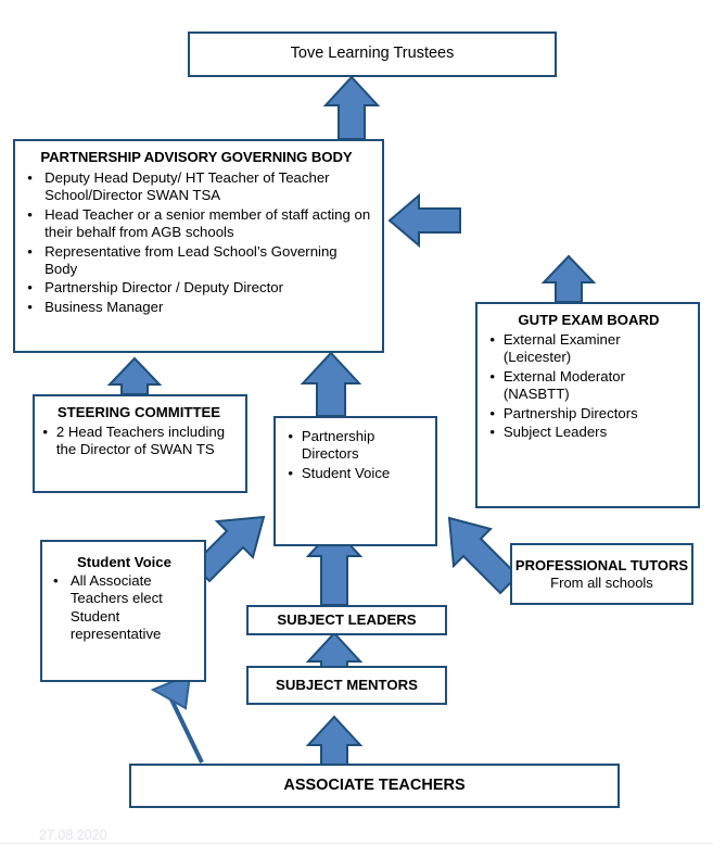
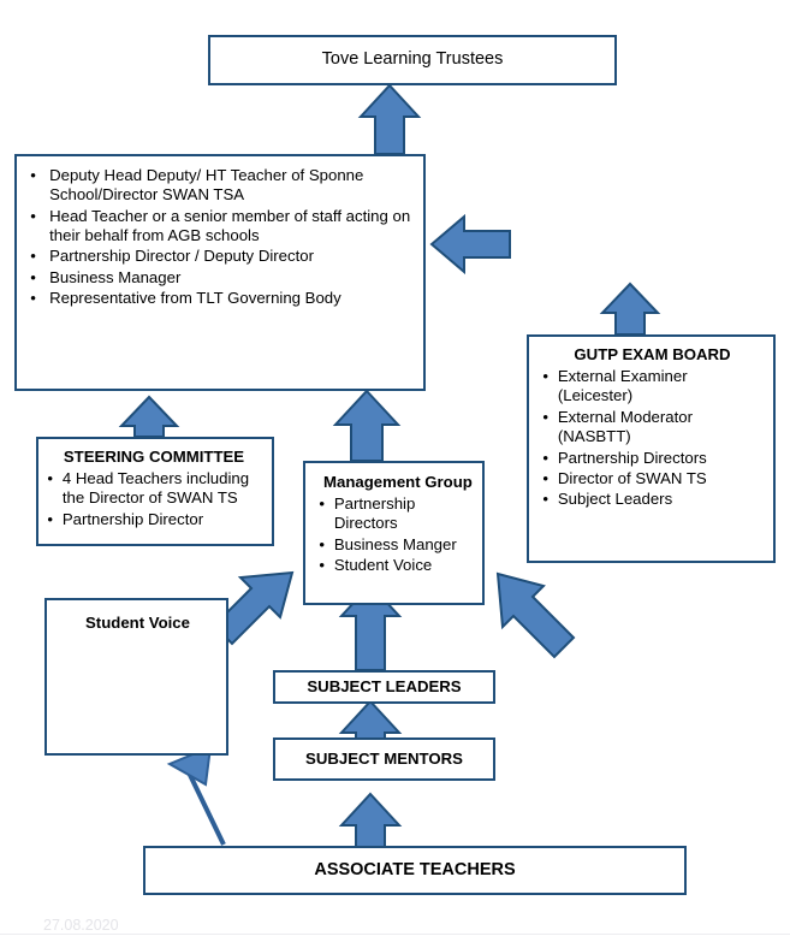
  Tove Learning Trustees
- PARTNERSHIP ADVISORY GOVERNING BODY
- Deputy Head Deputy/ HT Teacher of Teacher School/Director SWAN TSA
+ Deputy Head Deputy/ HT Teacher of Sponne School/Director SWAN TSA
  Head Teacher or a senior member of staff acting on their behalf from AGB schools
- Representative from Lead School’s Governing Body
  Partnership Director / Deputy Director
  Business Manager
+ Representative from TLT Governing Body
  GUTP EXAM BOARD
  External Examiner (Leicester)
  External Moderator (NASBTT)
  Partnership Directors
+ Director of SWAN TS
  Subject Leaders
  STEERING COMMITTEE
- 2 Head Teachers including the Director of SWAN TS
+ 4 Head Teachers including the Director of SWAN TS
+ Partnership Director
+ Management Group
  Partnership Directors
+ Business Manger
  Student Voice
  Student Voice
- All Associate Teachers elect Student representative
- PROFESSIONAL TUTORS
- From all schools
  SUBJECT LEADERS
  SUBJECT MENTORS
  ASSOCIATE TEACHERS
  27.08.2020
